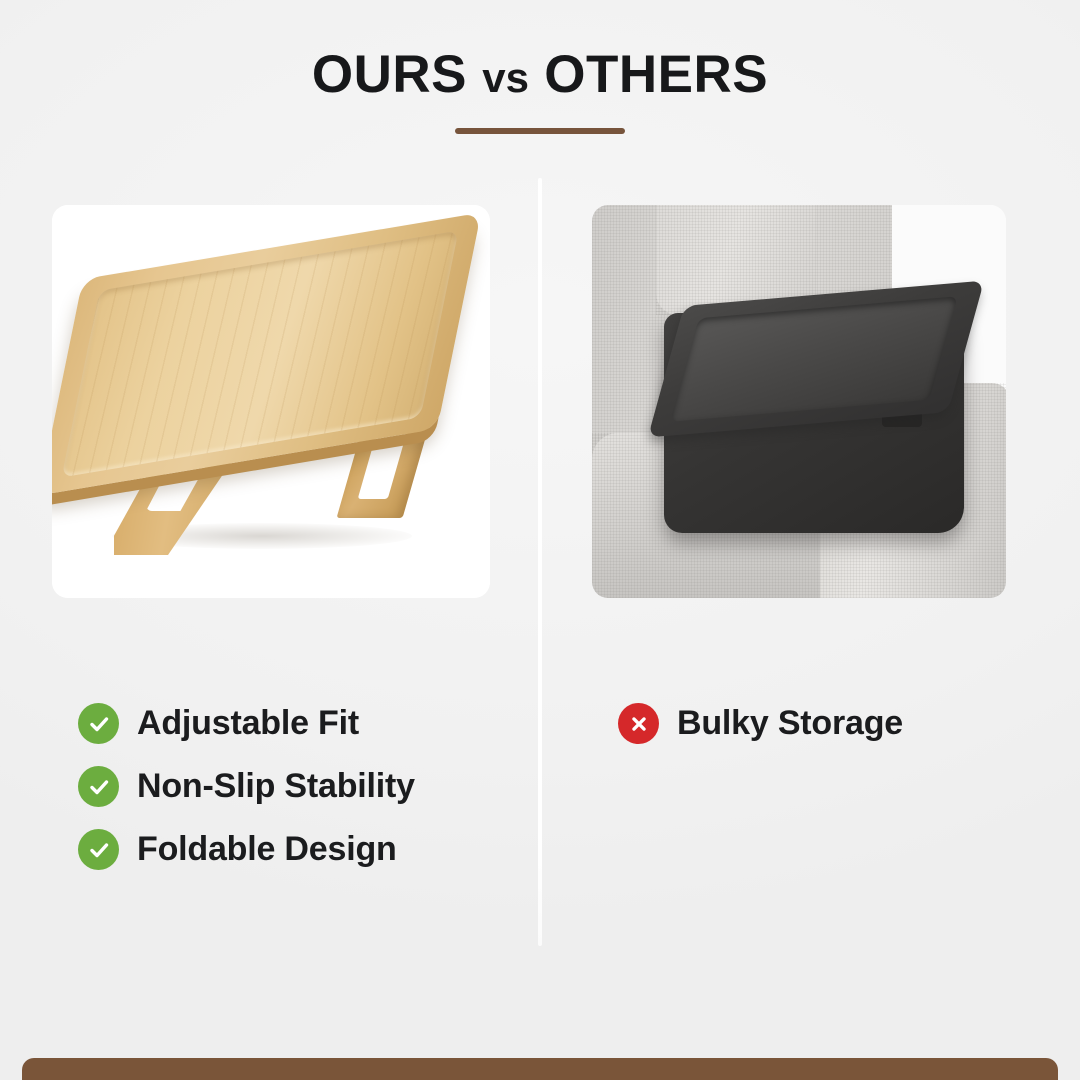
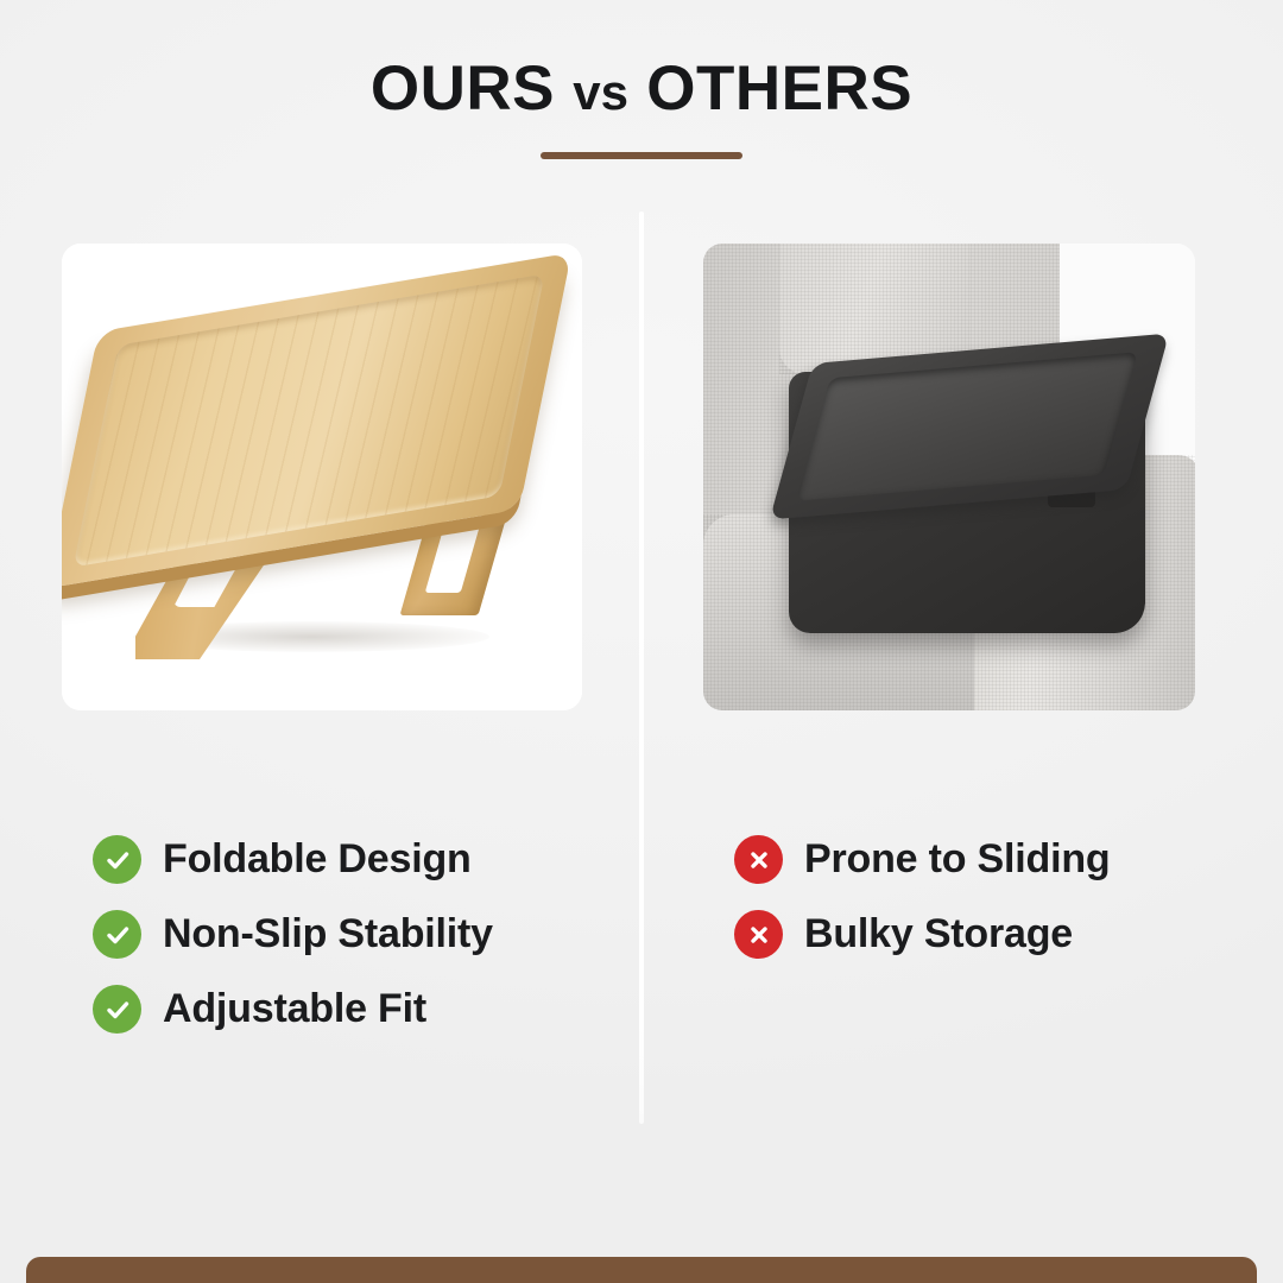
  OURS vs OTHERS
- Adjustable Fit
+ Foldable Design
  Non-Slip Stability
- Foldable Design
+ Adjustable Fit
+ Prone to Sliding
  Bulky Storage
